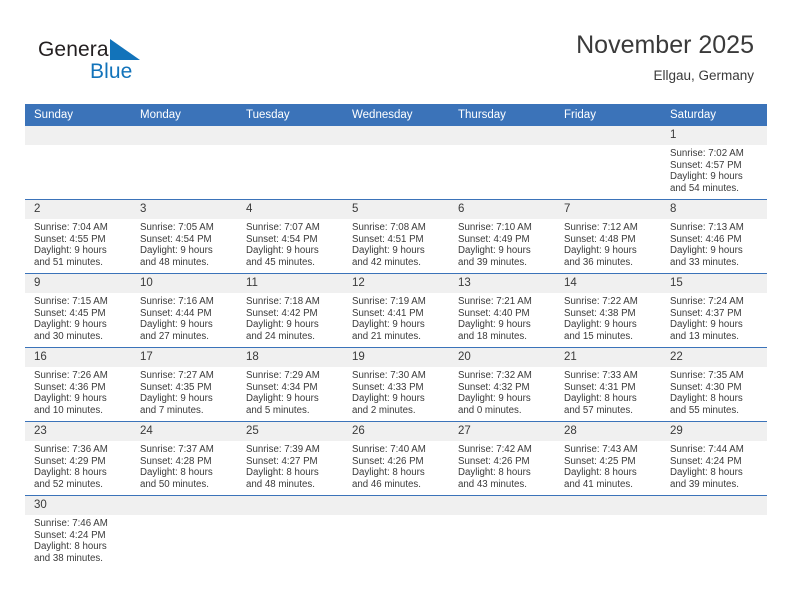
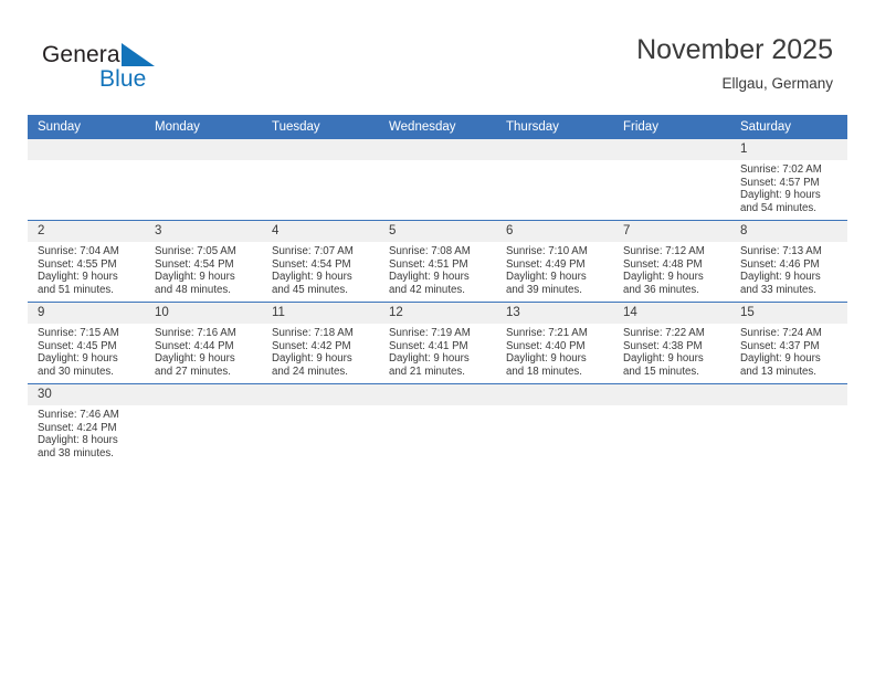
  Genera
  Blue
  November 2025
  Ellgau, Germany
  Sunday	Monday	Tuesday	Wednesday	Thursday	Friday	Saturday
  						1Sunrise: 7:02 AMSunset: 4:57 PMDaylight: 9 hoursand 54 minutes.
  2Sunrise: 7:04 AMSunset: 4:55 PMDaylight: 9 hoursand 51 minutes.	3Sunrise: 7:05 AMSunset: 4:54 PMDaylight: 9 hoursand 48 minutes.	4Sunrise: 7:07 AMSunset: 4:54 PMDaylight: 9 hoursand 45 minutes.	5Sunrise: 7:08 AMSunset: 4:51 PMDaylight: 9 hoursand 42 minutes.	6Sunrise: 7:10 AMSunset: 4:49 PMDaylight: 9 hoursand 39 minutes.	7Sunrise: 7:12 AMSunset: 4:48 PMDaylight: 9 hoursand 36 minutes.	8Sunrise: 7:13 AMSunset: 4:46 PMDaylight: 9 hoursand 33 minutes.
  9Sunrise: 7:15 AMSunset: 4:45 PMDaylight: 9 hoursand 30 minutes.	10Sunrise: 7:16 AMSunset: 4:44 PMDaylight: 9 hoursand 27 minutes.	11Sunrise: 7:18 AMSunset: 4:42 PMDaylight: 9 hoursand 24 minutes.	12Sunrise: 7:19 AMSunset: 4:41 PMDaylight: 9 hoursand 21 minutes.	13Sunrise: 7:21 AMSunset: 4:40 PMDaylight: 9 hoursand 18 minutes.	14Sunrise: 7:22 AMSunset: 4:38 PMDaylight: 9 hoursand 15 minutes.	15Sunrise: 7:24 AMSunset: 4:37 PMDaylight: 9 hoursand 13 minutes.
- 16Sunrise: 7:26 AMSunset: 4:36 PMDaylight: 9 hoursand 10 minutes.	17Sunrise: 7:27 AMSunset: 4:35 PMDaylight: 9 hoursand 7 minutes.	18Sunrise: 7:29 AMSunset: 4:34 PMDaylight: 9 hoursand 5 minutes.	19Sunrise: 7:30 AMSunset: 4:33 PMDaylight: 9 hoursand 2 minutes.	20Sunrise: 7:32 AMSunset: 4:32 PMDaylight: 9 hoursand 0 minutes.	21Sunrise: 7:33 AMSunset: 4:31 PMDaylight: 8 hoursand 57 minutes.	22Sunrise: 7:35 AMSunset: 4:30 PMDaylight: 8 hoursand 55 minutes.
- 23Sunrise: 7:36 AMSunset: 4:29 PMDaylight: 8 hoursand 52 minutes.	24Sunrise: 7:37 AMSunset: 4:28 PMDaylight: 8 hoursand 50 minutes.	25Sunrise: 7:39 AMSunset: 4:27 PMDaylight: 8 hoursand 48 minutes.	26Sunrise: 7:40 AMSunset: 4:26 PMDaylight: 8 hoursand 46 minutes.	27Sunrise: 7:42 AMSunset: 4:26 PMDaylight: 8 hoursand 43 minutes.	28Sunrise: 7:43 AMSunset: 4:25 PMDaylight: 8 hoursand 41 minutes.	29Sunrise: 7:44 AMSunset: 4:24 PMDaylight: 8 hoursand 39 minutes.
  30Sunrise: 7:46 AMSunset: 4:24 PMDaylight: 8 hoursand 38 minutes.
